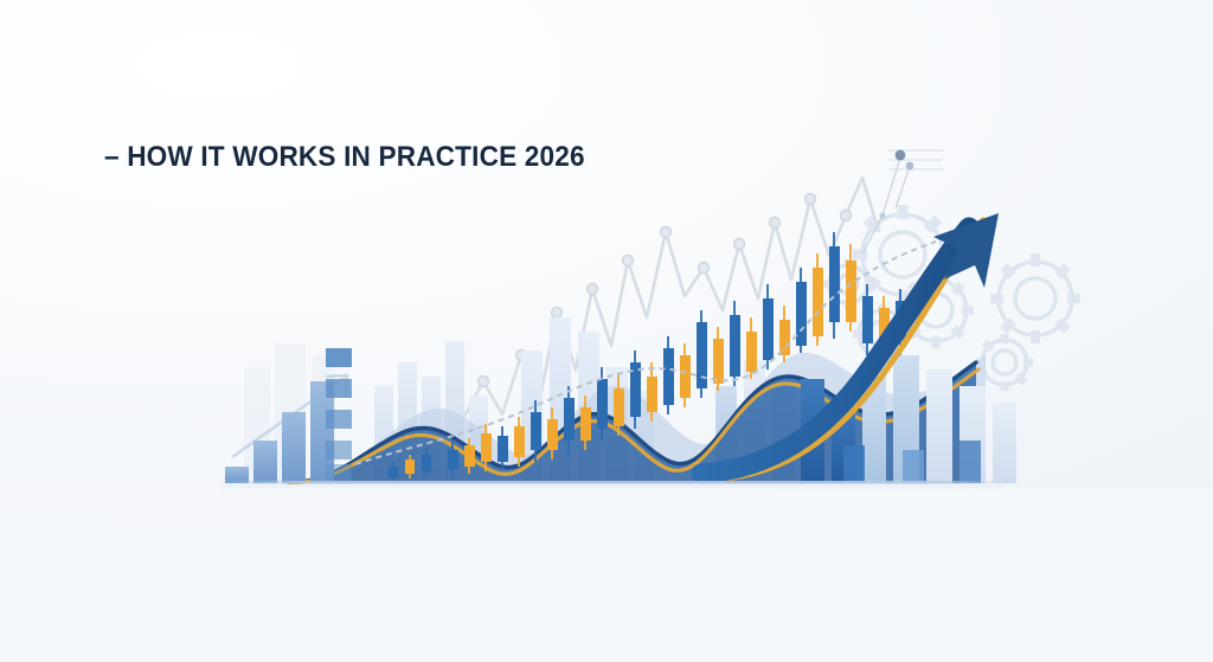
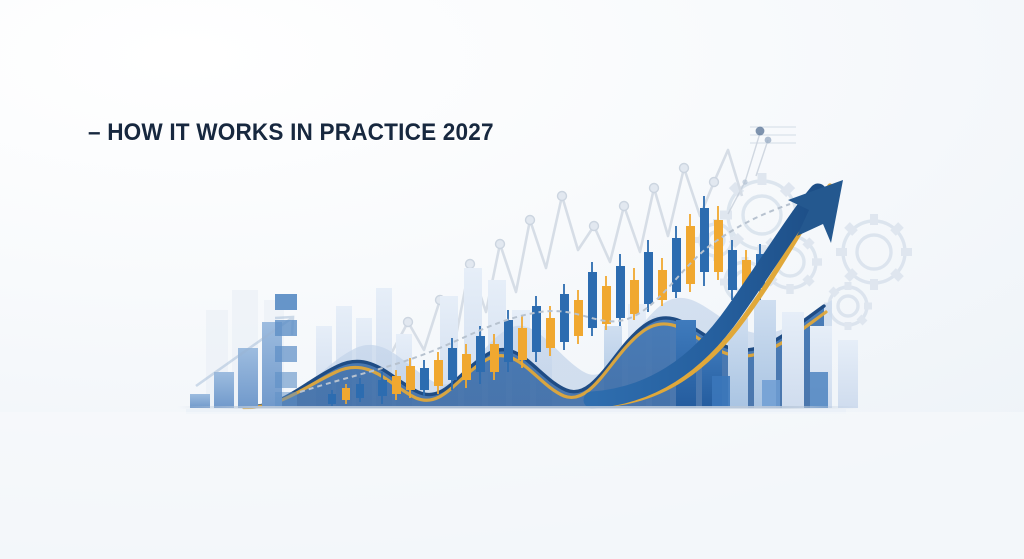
- – HOW IT WORKS IN PRACTICE 2026
+ – HOW IT WORKS IN PRACTICE 2027
